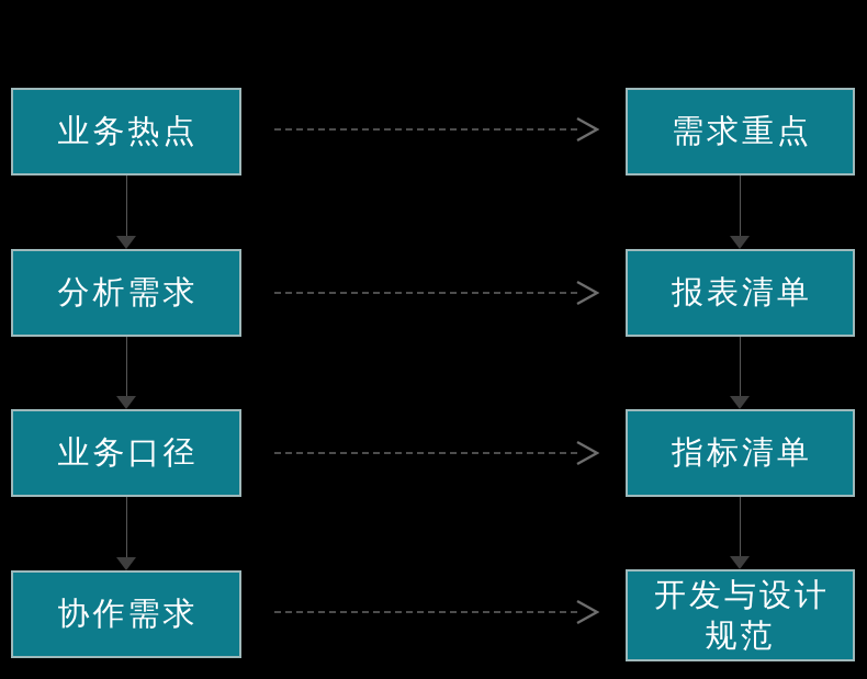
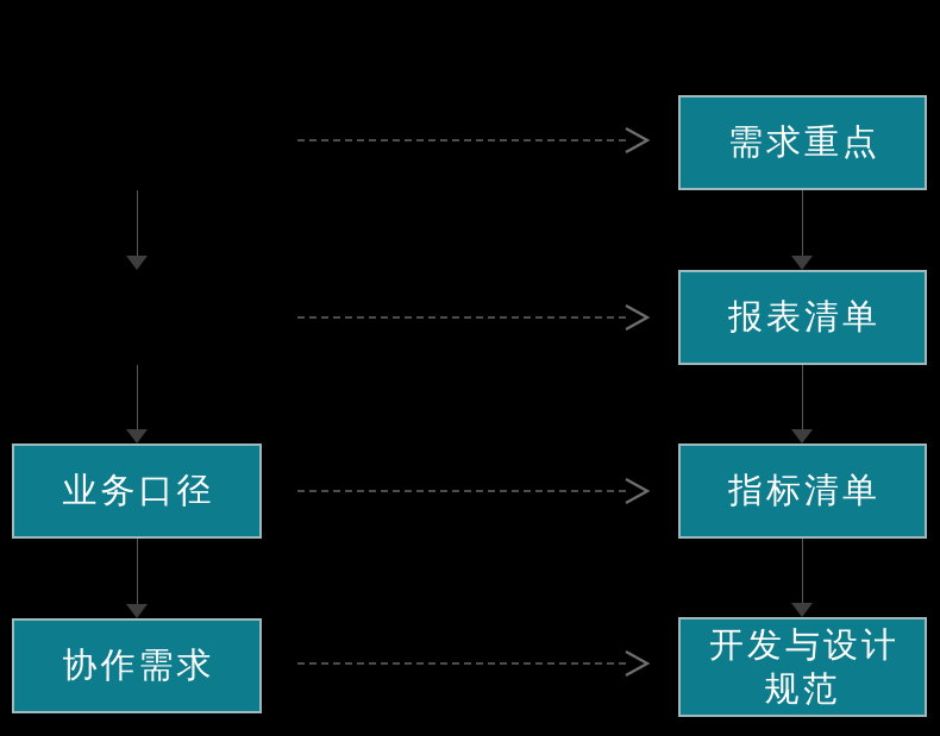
- 业务热点
- 分析需求
  业务口径
  协作需求
  需求重点
  报表清单
  指标清单
  开发与设计
  规范
